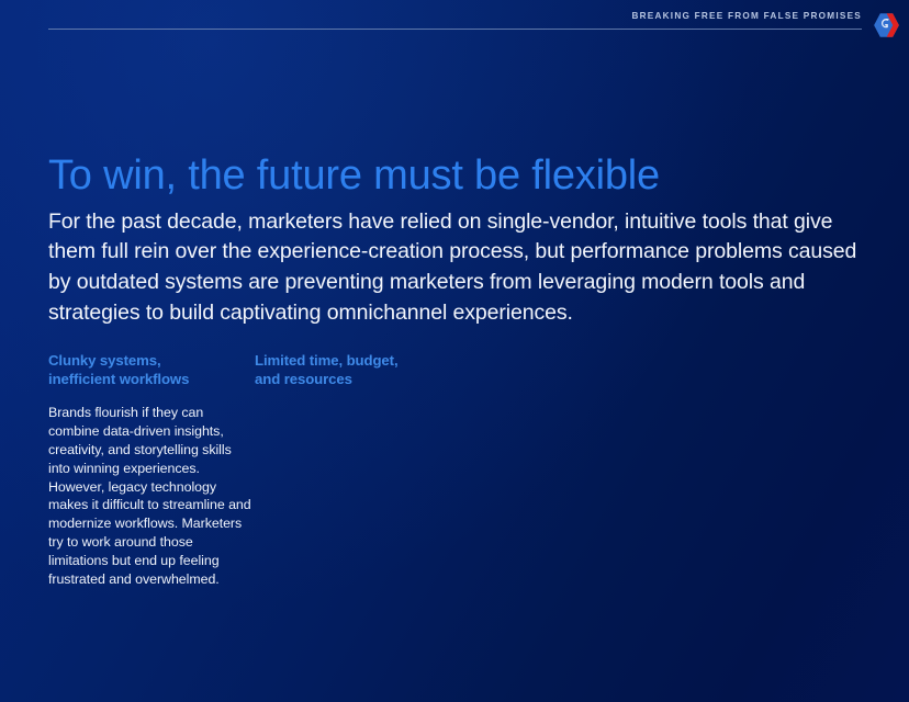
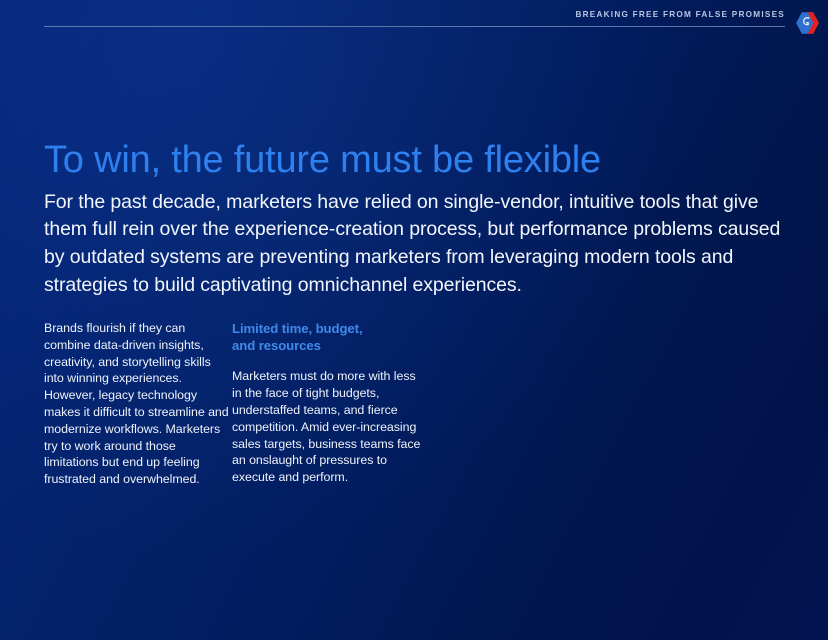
  BREAKING FREE FROM FALSE PROMISES
  To win, the future must be flexible
  For the past decade, marketers have relied on single-vendor, intuitive tools that give them full rein over the experience-creation process, but performance problems caused by outdated systems are preventing marketers from leveraging modern tools and strategies to build captivating omnichannel experiences.
- Clunky systems,
- inefficient workflows
  Brands flourish if they can combine data-driven insights, creativity, and storytelling skills into winning experiences. However, legacy technology makes it difficult to streamline and modernize workflows. Marketers try to work around those limitations but end up feeling frustrated and overwhelmed.
  Limited time, budget,
  and resources
+ Marketers must do more with less in the face of tight budgets, understaffed teams, and fierce competition. Amid ever-increasing sales targets, business teams face an onslaught of pressures to execute and perform.
